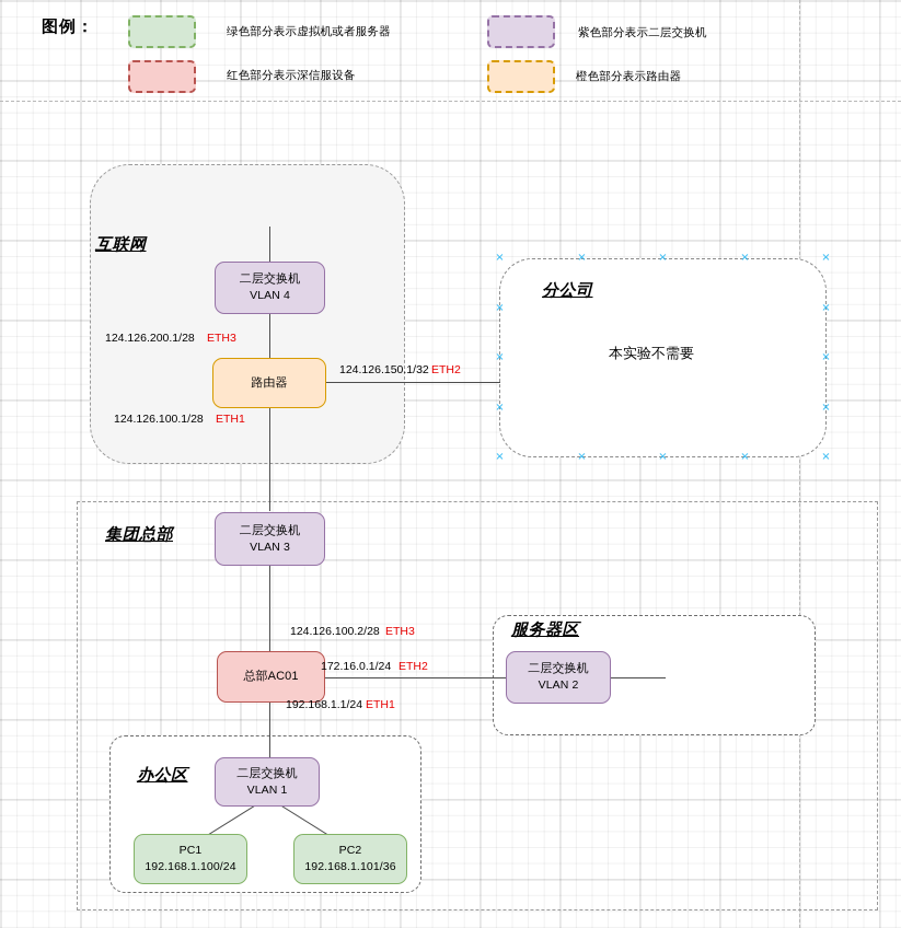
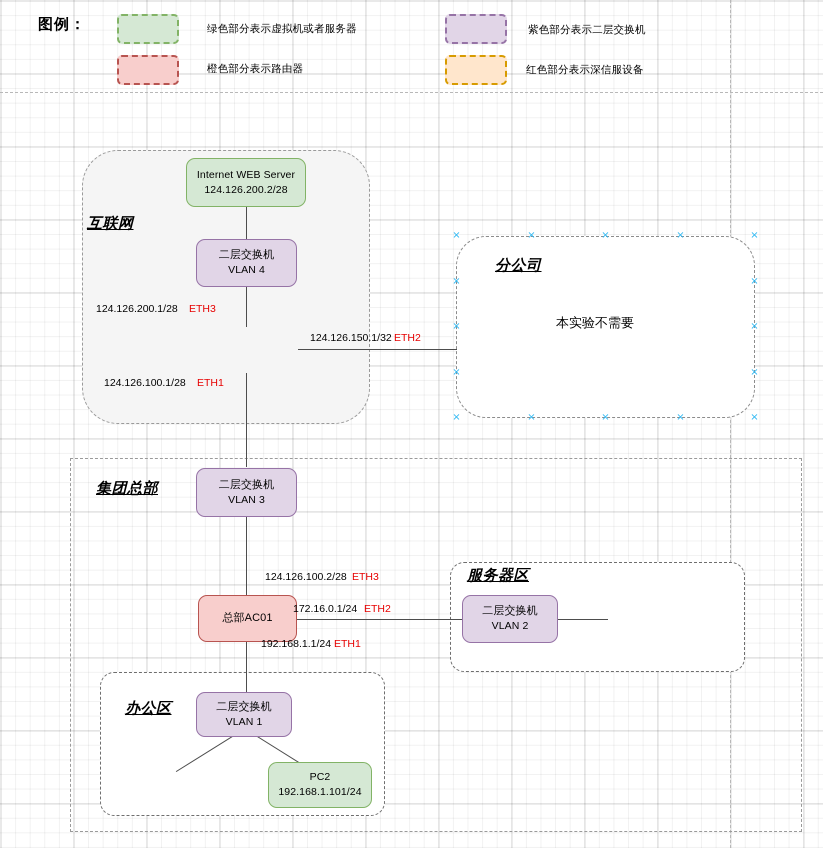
  图例：
  绿色部分表示虚拟机或者服务器
- 红色部分表示深信服设备
+ 橙色部分表示路由器
  紫色部分表示二层交换机
- 橙色部分表示路由器
+ 红色部分表示深信服设备
  集团总部
  互联网
  分公司
  本实验不需要
  ×
  ×
  ×
  ×
  ×
  ×
  ×
  ×
  ×
  ×
  ×
  ×
  ×
  ×
  ×
  ×
  服务器区
  办公区
+ Internet WEB Server
+ 124.126.200.2/28
  二层交换机
  VLAN 4
- 路由器
  二层交换机
  VLAN 3
  总部AC01
  二层交换机
  VLAN 2
  二层交换机
  VLAN 1
- PC1
- 192.168.1.100/24
  PC2
- 192.168.1.101/36
+ 192.168.1.101/24
  124.126.200.1/28
  ETH3
  124.126.150.1/32
  ETH2
  124.126.100.1/28
  ETH1
  124.126.100.2/28
  ETH3
  172.16.0.1/24
  ETH2
  192.168.1.1/24
  ETH1
